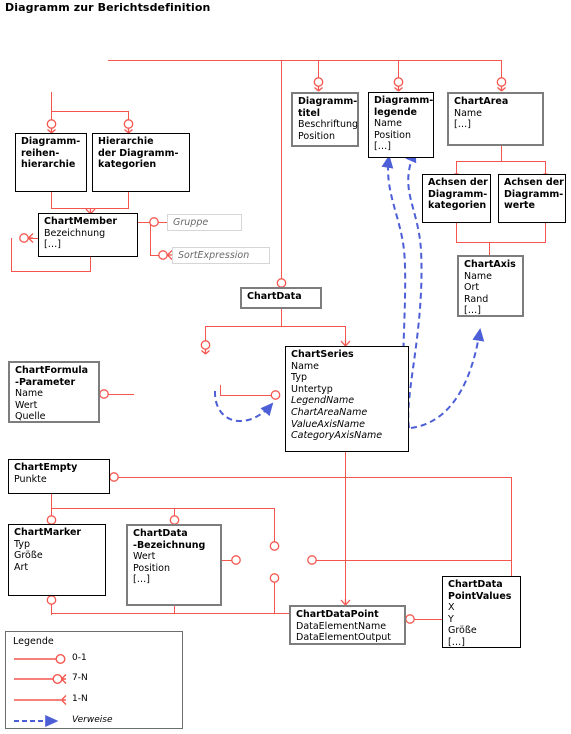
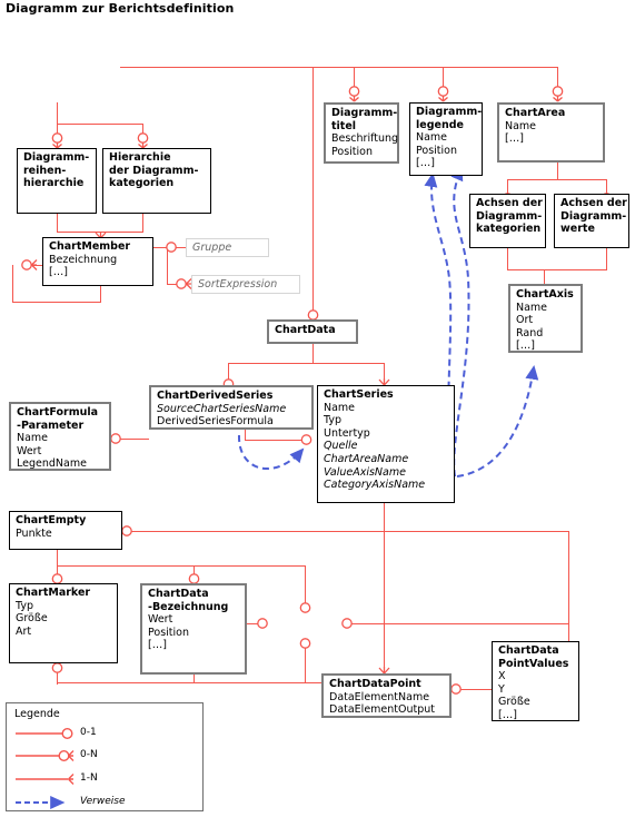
  Diagramm zur Berichtsdefinition
  Diagramm-
  reihen-
  hierarchie
  Hierarchie
  der Diagramm-
  kategorien
  ChartMember
  Bezeichnung
  […]
  Gruppe
  SortExpression
  Diagramm-
  titel
  Beschriftung
  Position
  Diagramm-
  legende
  Name
  Position
  […]
  ChartArea
  Name
  […]
  Achsen der
  Diagramm-
  kategorien
  Achsen der
  Diagramm-
  werte
  ChartAxis
  Name
  Ort
  Rand
  […]
  ChartData
  ChartFormula
  -Parameter
  Name
  Wert
- Quelle
+ LegendName
+ ChartDerivedSeries
+ SourceChartSeriesName
+ DerivedSeriesFormula
  ChartSeries
  Name
  Typ
  Untertyp
- LegendName
+ Quelle
  ChartAreaName
  ValueAxisName
  CategoryAxisName
  ChartEmpty
  Punkte
  ChartMarker
  Typ
  Größe
  Art
  ChartData
  -Bezeichnung
  Wert
  Position
  […]
  ChartDataPoint
  DataElementName
  DataElementOutput
  ChartData
  PointValues
  X
  Y
  Größe
  […]
  Legende
  0-1
- 7-N
+ 0-N
  1-N
  Verweise
